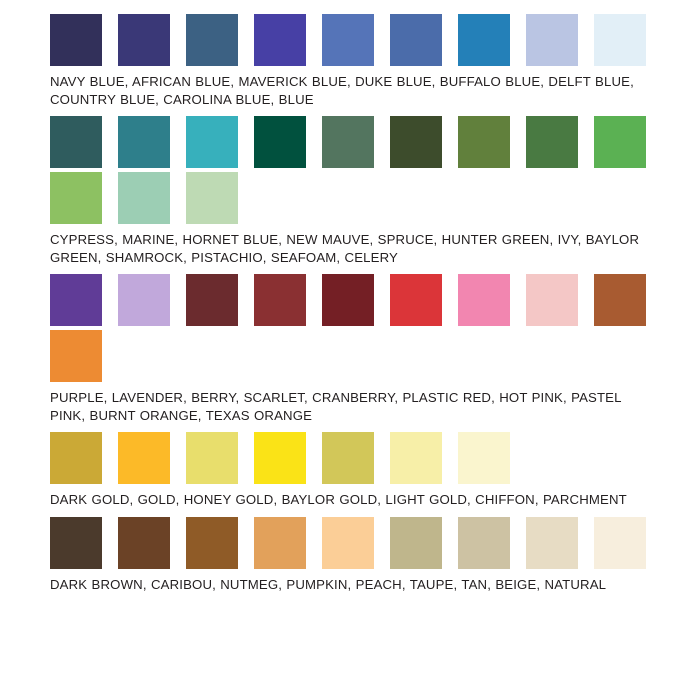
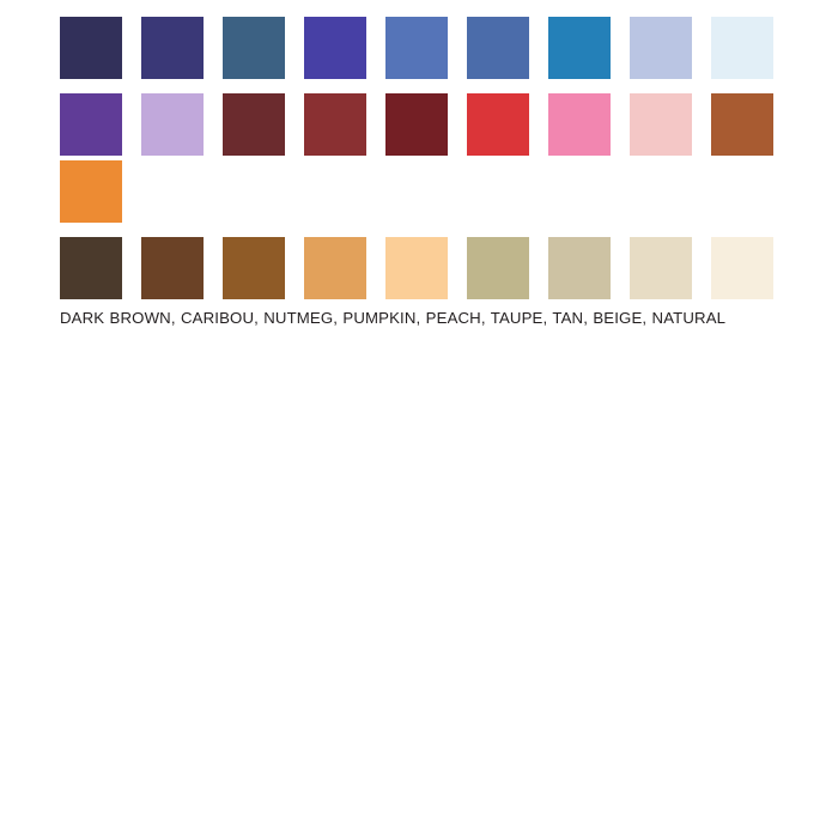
- NAVY BLUE, AFRICAN BLUE, MAVERICK BLUE, DUKE BLUE, BUFFALO BLUE, DELFT BLUE, COUNTRY BLUE, CAROLINA BLUE, BLUE
- CYPRESS, MARINE, HORNET BLUE, NEW MAUVE, SPRUCE, HUNTER GREEN, IVY, BAYLOR GREEN, SHAMROCK, PISTACHIO, SEAFOAM, CELERY
- PURPLE, LAVENDER, BERRY, SCARLET, CRANBERRY, PLASTIC RED, HOT PINK, PASTEL PINK, BURNT ORANGE, TEXAS ORANGE
- DARK GOLD, GOLD, HONEY GOLD, BAYLOR GOLD, LIGHT GOLD, CHIFFON, PARCHMENT
  DARK BROWN, CARIBOU, NUTMEG, PUMPKIN, PEACH, TAUPE, TAN, BEIGE, NATURAL
